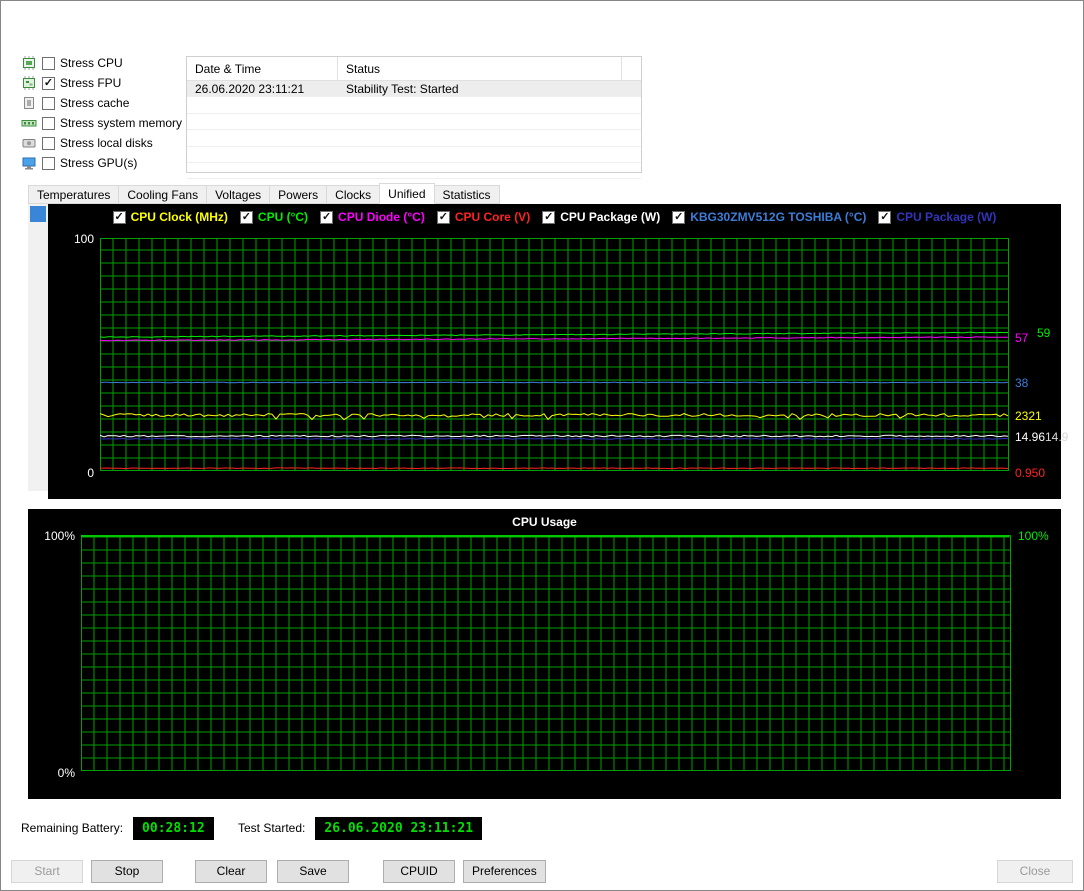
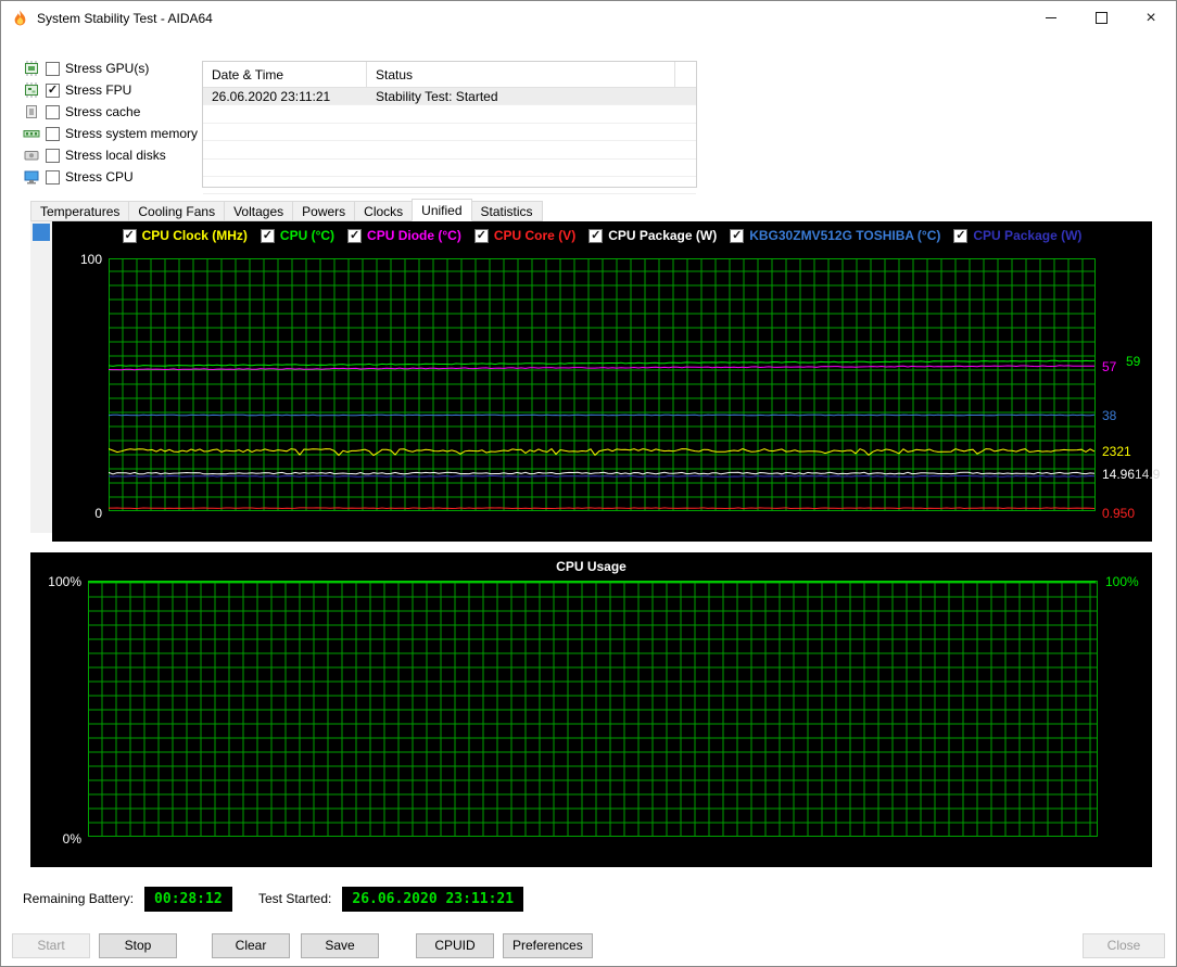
+ System Stability Test - AIDA64
+ ×
- Stress CPU
+ Stress GPU(s)
  ✓
  Stress FPU
  Stress cache
  Stress system memory
  Stress local disks
- Stress GPU(s)
+ Stress CPU
  Date & Time
  Status
  26.06.2020 23:11:21
  Stability Test: Started
  Temperatures
  Cooling Fans
  Voltages
  Powers
  Clocks
  Unified
  Statistics
  ✓
  CPU Clock (MHz)
  ✓
  CPU (°C)
  ✓
  CPU Diode (°C)
  ✓
  CPU Core (V)
  ✓
  CPU Package (W)
  ✓
  KBG30ZMV512G TOSHIBA (°C)
  ✓
  CPU Package (W)
  100
  0
  57
  59
  38
  2321
  14.96
  14.9
  0.950
  CPU Usage
  100%
  0%
  100%
  Remaining Battery:
  00:28:12
  Test Started:
  26.06.2020 23:11:21
  Start
  Stop
  Clear
  Save
  CPUID
  Preferences
  Close
